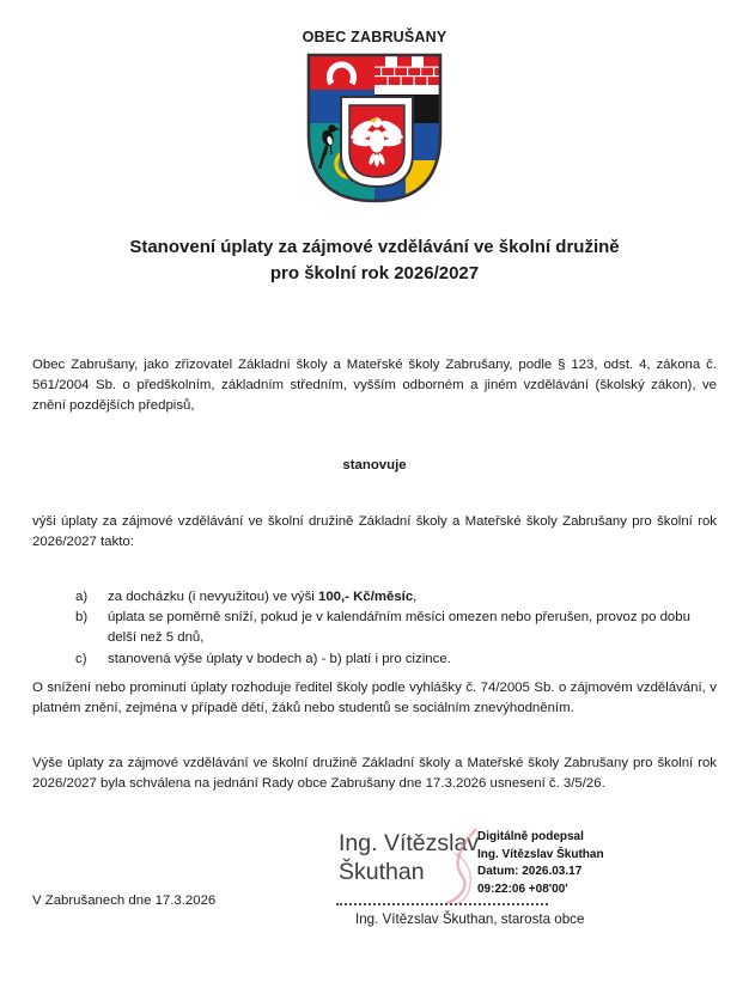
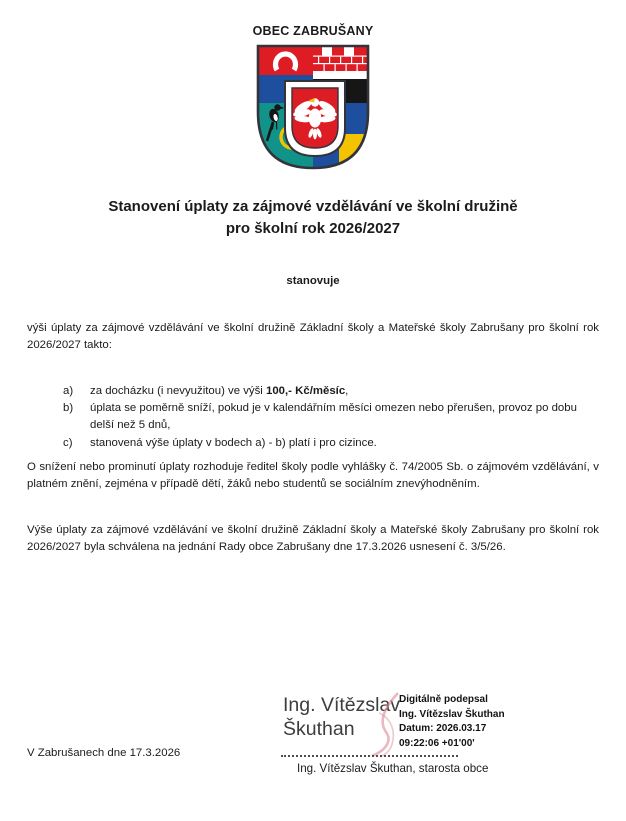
  OBEC ZABRUŠANY
  Stanovení úplaty za zájmové vzdělávání ve školní družině
  pro školní rok 2026/2027
- Obec Zabrušany, jako zřizovatel Základní školy a Mateřské školy Zabrušany, podle § 123, odst. 4, zákona č. 561/2004 Sb. o předškolním, základním středním, vyšším odborném a jiném vzdělávání (školský zákon), ve znění pozdějších předpisů,
  stanovuje
  výši úplaty za zájmové vzdělávání ve školní družině Základní školy a Mateřské školy Zabrušany pro školní rok 2026/2027 takto:
  a)
  za docházku (i nevyužitou) ve výši 100,- Kč/měsíc,
  b)
  úplata se poměrně sníží, pokud je v kalendářním měsíci omezen nebo přerušen, provoz po dobu delší než 5 dnů,
  c)
  stanovená výše úplaty v bodech a) - b) platí i pro cizince.
  O snížení nebo prominutí úplaty rozhoduje ředitel školy podle vyhlášky č. 74/2005 Sb. o zájmovém vzdělávání, v platném znění, zejména v případě dětí, žáků nebo studentů se sociálním znevýhodněním.
  Výše úplaty za zájmové vzdělávání ve školní družině Základní školy a Mateřské školy Zabrušany pro školní rok 2026/2027 byla schválena na jednání Rady obce Zabrušany dne 17.3.2026 usnesení č. 3/5/26.
  V Zabrušanech dne 17.3.2026
  Ing. Vítězslav
  Škuthan
  Digitálně podepsal
  Ing. Vítězslav Škuthan
  Datum: 2026.03.17
- 09:22:06 +08'00'
+ 09:22:06 +01'00'
  Ing. Vítězslav Škuthan, starosta obce
